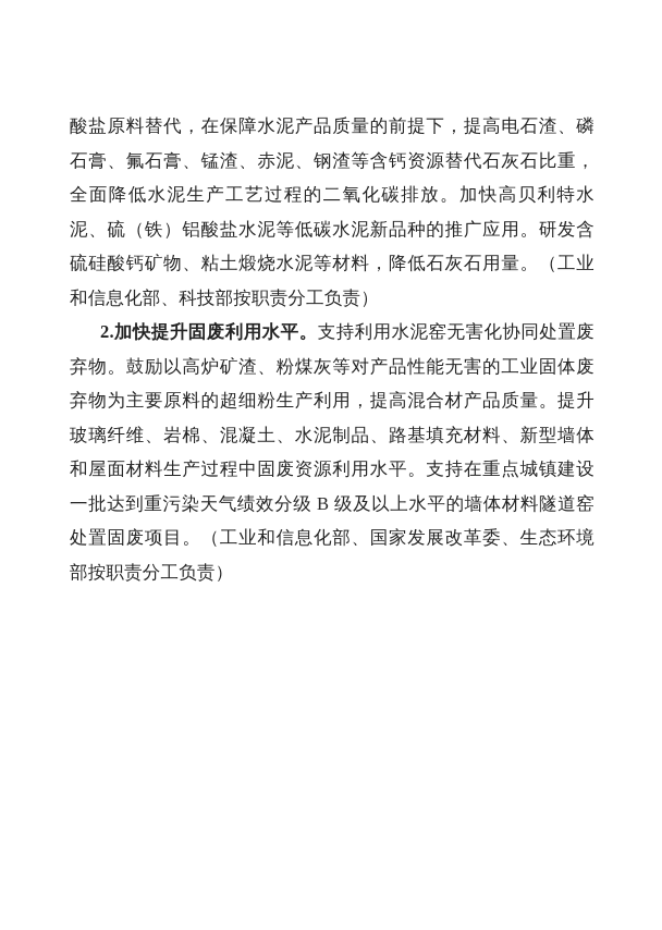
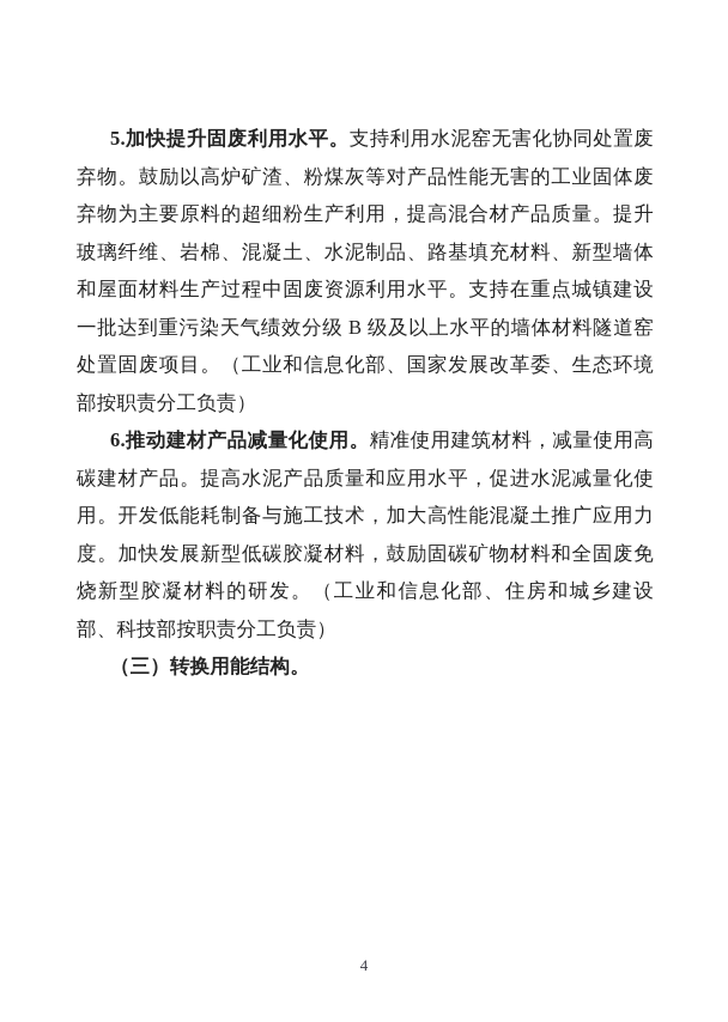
- 酸盐原料替代，在保障水泥产品质量的前提下，提高电石渣、磷石膏、氟石膏、锰渣、赤泥、钢渣等含钙资源替代石灰石比重，全面降低水泥生产工艺过程的二氧化碳排放。加快高贝利特水泥、硫（铁）铝酸盐水泥等低碳水泥新品种的推广应用。研发含硫硅酸钙矿物、粘土煅烧水泥等材料，降低石灰石用量。（工业和信息化部、科技部按职责分工负责）
- 2.加快提升固废利用水平。支持利用水泥窑无害化协同处置废弃物。鼓励以高炉矿渣、粉煤灰等对产品性能无害的工业固体废弃物为主要原料的超细粉生产利用，提高混合材产品质量。提升玻璃纤维、岩棉、混凝土、水泥制品、路基填充材料、新型墙体和屋面材料生产过程中固废资源利用水平。支持在重点城镇建设一批达到重污染天气绩效分级 B 级及以上水平的墙体材料隧道窑处置固废项目。（工业和信息化部、国家发展改革委、生态环境部按职责分工负责）
+ 5.加快提升固废利用水平。支持利用水泥窑无害化协同处置废弃物。鼓励以高炉矿渣、粉煤灰等对产品性能无害的工业固体废弃物为主要原料的超细粉生产利用，提高混合材产品质量。提升玻璃纤维、岩棉、混凝土、水泥制品、路基填充材料、新型墙体和屋面材料生产过程中固废资源利用水平。支持在重点城镇建设一批达到重污染天气绩效分级 B 级及以上水平的墙体材料隧道窑处置固废项目。（工业和信息化部、国家发展改革委、生态环境部按职责分工负责）
+ 6.推动建材产品减量化使用。精准使用建筑材料，减量使用高碳建材产品。提高水泥产品质量和应用水平，促进水泥减量化使用。开发低能耗制备与施工技术，加大高性能混凝土推广应用力度。加快发展新型低碳胶凝材料，鼓励固碳矿物材料和全固废免烧新型胶凝材料的研发。（工业和信息化部、住房和城乡建设部、科技部按职责分工负责）
+ （三）转换用能结构。
+ 4
